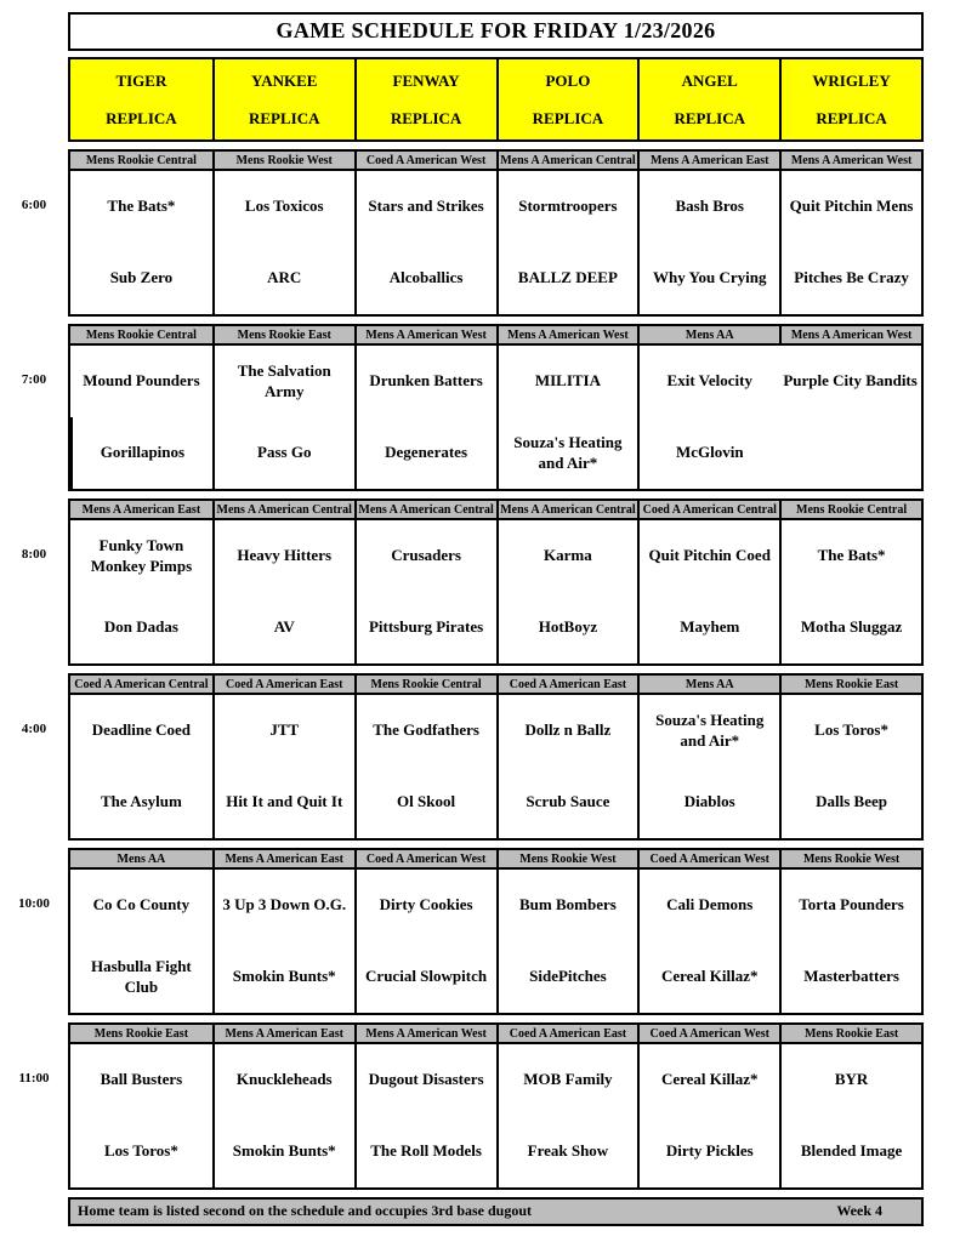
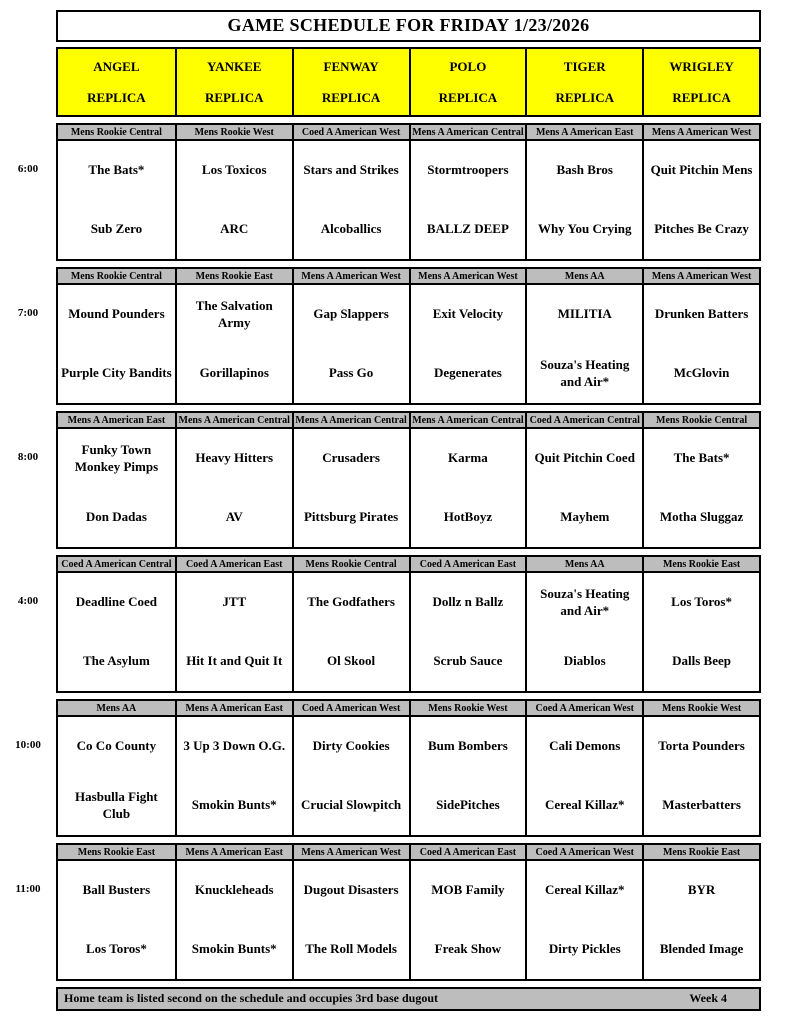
  GAME SCHEDULE FOR FRIDAY 1/23/2026
- TIGER
+ ANGEL
  REPLICA
  YANKEE
  REPLICA
  FENWAY
  REPLICA
  POLO
  REPLICA
- ANGEL
+ TIGER
  REPLICA
  WRIGLEY
  REPLICA
  6:00
  Mens Rookie Central
  Mens Rookie West
  Coed A American West
  Mens A American Central
  Mens A American East
  Mens A American West
  The Bats*
  Los Toxicos
  Stars and Strikes
  Stormtroopers
  Bash Bros
  Quit Pitchin Mens
  Sub Zero
  ARC
  Alcoballics
  BALLZ DEEP
  Why You Crying
  Pitches Be Crazy
  7:00
  Mens Rookie Central
  Mens Rookie East
  Mens A American West
  Mens A American West
  Mens AA
  Mens A American West
  Mound Pounders
  The Salvation Army
+ Gap Slappers
- Drunken Batters
+ Exit Velocity
  MILITIA
- Exit Velocity
+ Drunken Batters
  Purple City Bandits
  Gorillapinos
  Pass Go
  Degenerates
  Souza's Heating and Air*
  McGlovin
  8:00
  Mens A American East
  Mens A American Central
  Mens A American Central
  Mens A American Central
  Coed A American Central
  Mens Rookie Central
  Funky Town Monkey Pimps
  Heavy Hitters
  Crusaders
  Karma
  Quit Pitchin Coed
  The Bats*
  Don Dadas
  AV
  Pittsburg Pirates
  HotBoyz
  Mayhem
  Motha Sluggaz
  4:00
  Coed A American Central
  Coed A American East
  Mens Rookie Central
  Coed A American East
  Mens AA
  Mens Rookie East
  Deadline Coed
  JTT
  The Godfathers
  Dollz n Ballz
  Souza's Heating and Air*
  Los Toros*
  The Asylum
  Hit It and Quit It
  Ol Skool
  Scrub Sauce
  Diablos
  Dalls Beep
  10:00
  Mens AA
  Mens A American East
  Coed A American West
  Mens Rookie West
  Coed A American West
  Mens Rookie West
  Co Co County
  3 Up 3 Down O.G.
  Dirty Cookies
  Bum Bombers
  Cali Demons
  Torta Pounders
  Hasbulla Fight Club
  Smokin Bunts*
  Crucial Slowpitch
  SidePitches
  Cereal Killaz*
  Masterbatters
  11:00
  Mens Rookie East
  Mens A American East
  Mens A American West
  Coed A American East
  Coed A American West
  Mens Rookie East
  Ball Busters
  Knuckleheads
  Dugout Disasters
  MOB Family
  Cereal Killaz*
  BYR
  Los Toros*
  Smokin Bunts*
  The Roll Models
  Freak Show
  Dirty Pickles
  Blended Image
  Home team is listed second on the schedule and occupies 3rd base dugout
  Week 4
